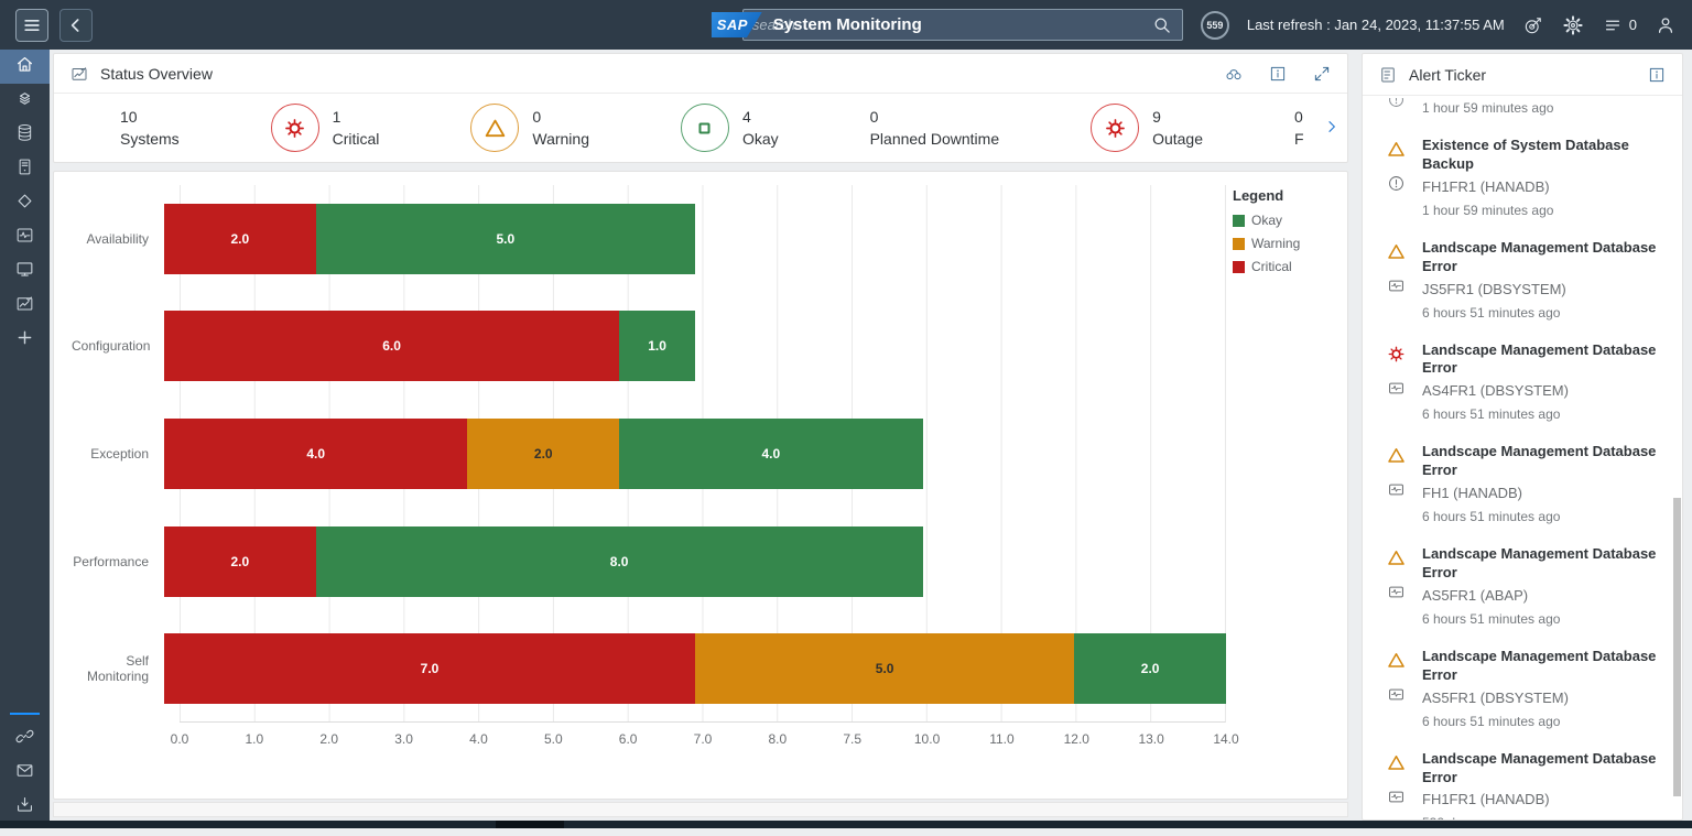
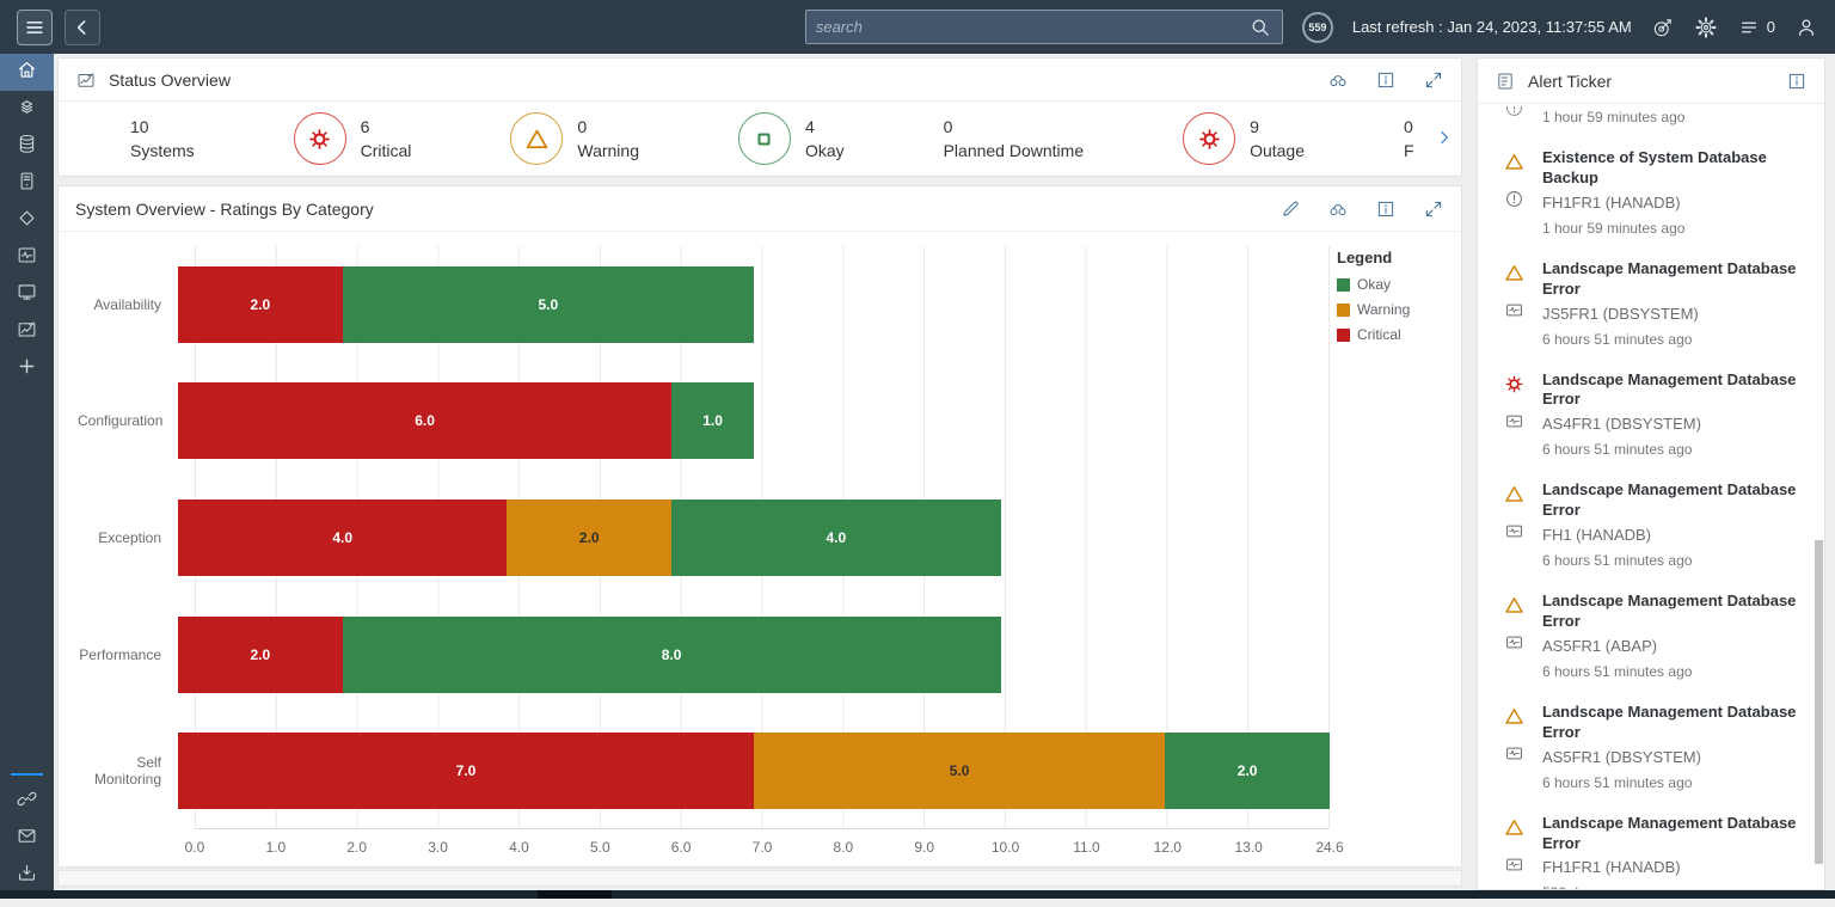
- SAP
- System Monitoring
  search
  559
  Last refresh : Jan 24, 2023, 11:37:55 AM
  0
  Status Overview
  10
  Systems
- 1
+ 6
  Critical
  0
  Warning
  4
  Okay
  0
  Planned Downtime
  9
  Outage
  0
  F
+ System Overview - Ratings By Category
  Availability
  2.0
  5.0
  Configuration
  6.0
  1.0
  Exception
  4.0
  2.0
  4.0
  Performance
  2.0
  8.0
  Self Monitoring
  7.0
  5.0
  2.0
  0.0
  1.0
  2.0
  3.0
  4.0
  5.0
  6.0
  7.0
  8.0
- 7.5
+ 9.0
  10.0
  11.0
  12.0
  13.0
- 14.0
+ 24.6
  Legend
  Okay
  Warning
  Critical
  Alert Ticker
  1 hour 59 minutes ago
  Existence of System Database Backup
  FH1FR1 (HANADB)
  1 hour 59 minutes ago
  Landscape Management Database Error
  JS5FR1 (DBSYSTEM)
  6 hours 51 minutes ago
  Landscape Management Database Error
  AS4FR1 (DBSYSTEM)
  6 hours 51 minutes ago
  Landscape Management Database Error
  FH1 (HANADB)
  6 hours 51 minutes ago
  Landscape Management Database Error
  AS5FR1 (ABAP)
  6 hours 51 minutes ago
  Landscape Management Database Error
  AS5FR1 (DBSYSTEM)
  6 hours 51 minutes ago
  Landscape Management Database Error
  FH1FR1 (HANADB)
